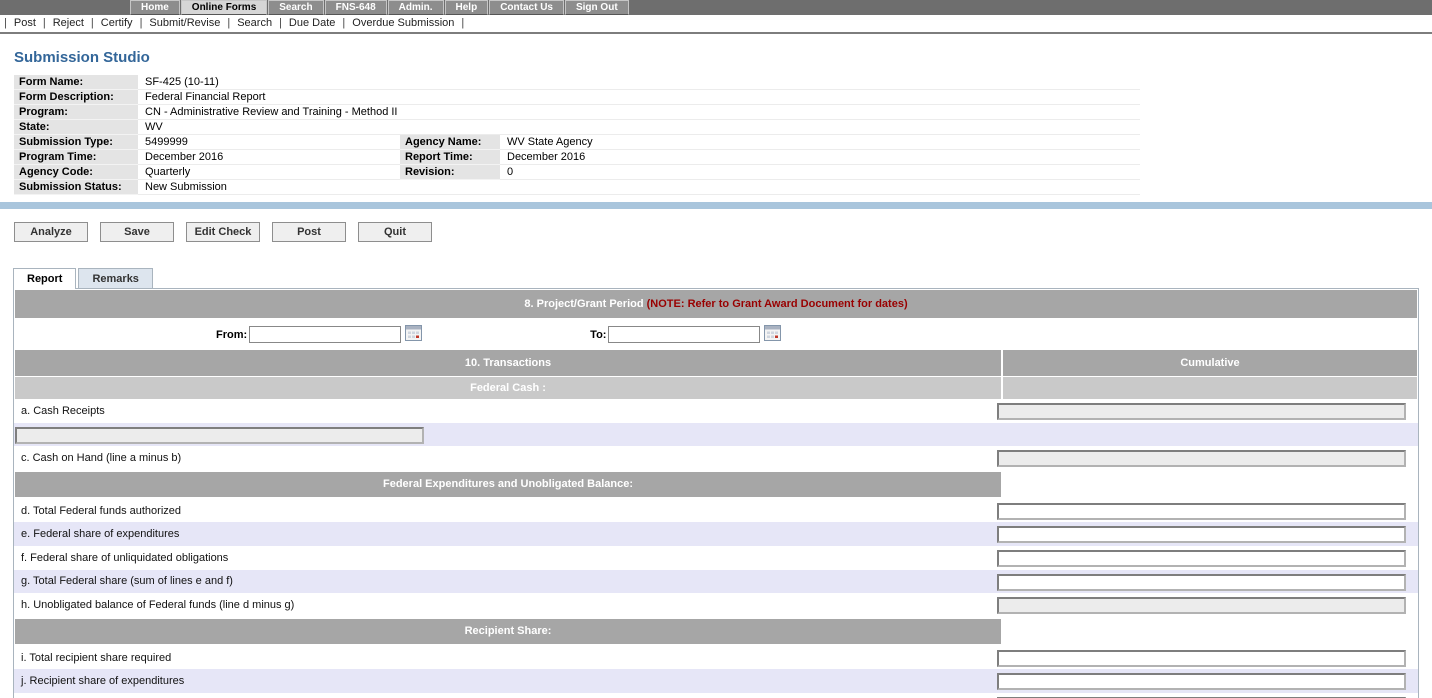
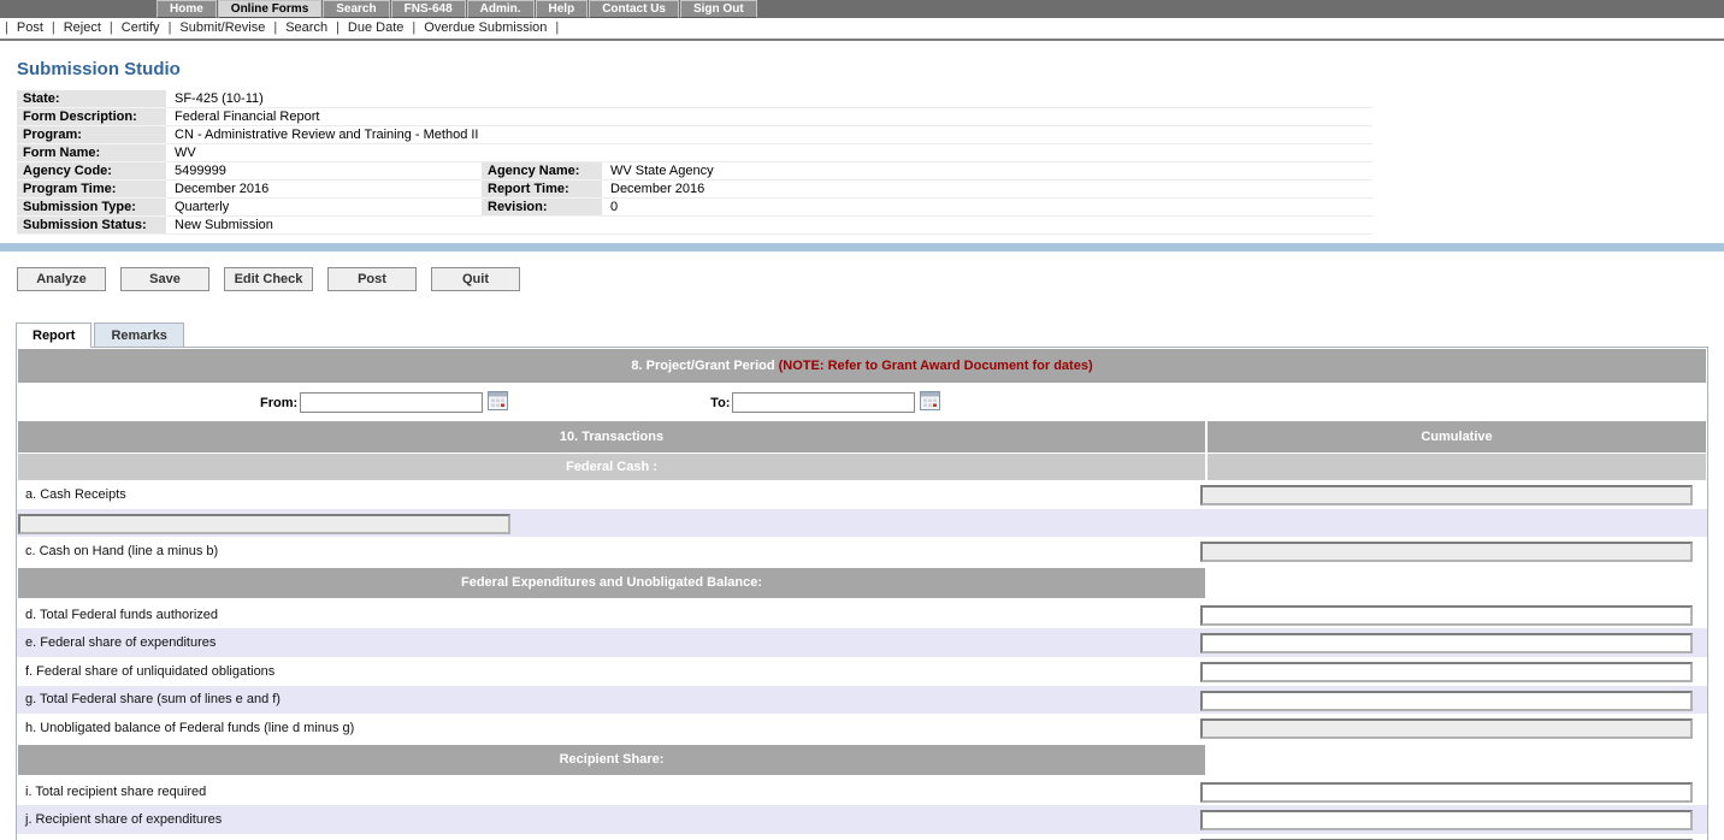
  Home
  Online Forms
  Search
  FNS-648
  Admin.
  Help
  Contact Us
  Sign Out
  | Post | Reject | Certify | Submit/Revise | Search | Due Date | Overdue Submission |
  Submission Studio
- Form Name:	SF-425 (10-11)
+ State:	SF-425 (10-11)
  Form Description:	Federal Financial Report
  Program:	CN - Administrative Review and Training - Method II
- State:	WV
+ Form Name:	WV
- Submission Type:	5499999	Agency Name:	WV State Agency
+ Agency Code:	5499999	Agency Name:	WV State Agency
  Program Time:	December 2016	Report Time:	December 2016
- Agency Code:	Quarterly	Revision:	0
+ Submission Type:	Quarterly	Revision:	0
  Submission Status:	New Submission
  Analyze
  Save
  Edit Check
  Post
  Quit
  Report
  Remarks
  8. Project/Grant Period (NOTE: Refer to Grant Award Document for dates)
  From:
  To:
  10. Transactions
  Cumulative
  Federal Cash :
  a. Cash Receipts
  c. Cash on Hand (line a minus b)
  Federal Expenditures and Unobligated Balance:
  d. Total Federal funds authorized
  e. Federal share of expenditures
  f. Federal share of unliquidated obligations
  g. Total Federal share (sum of lines e and f)
  h. Unobligated balance of Federal funds (line d minus g)
  Recipient Share:
  i. Total recipient share required
  j. Recipient share of expenditures
